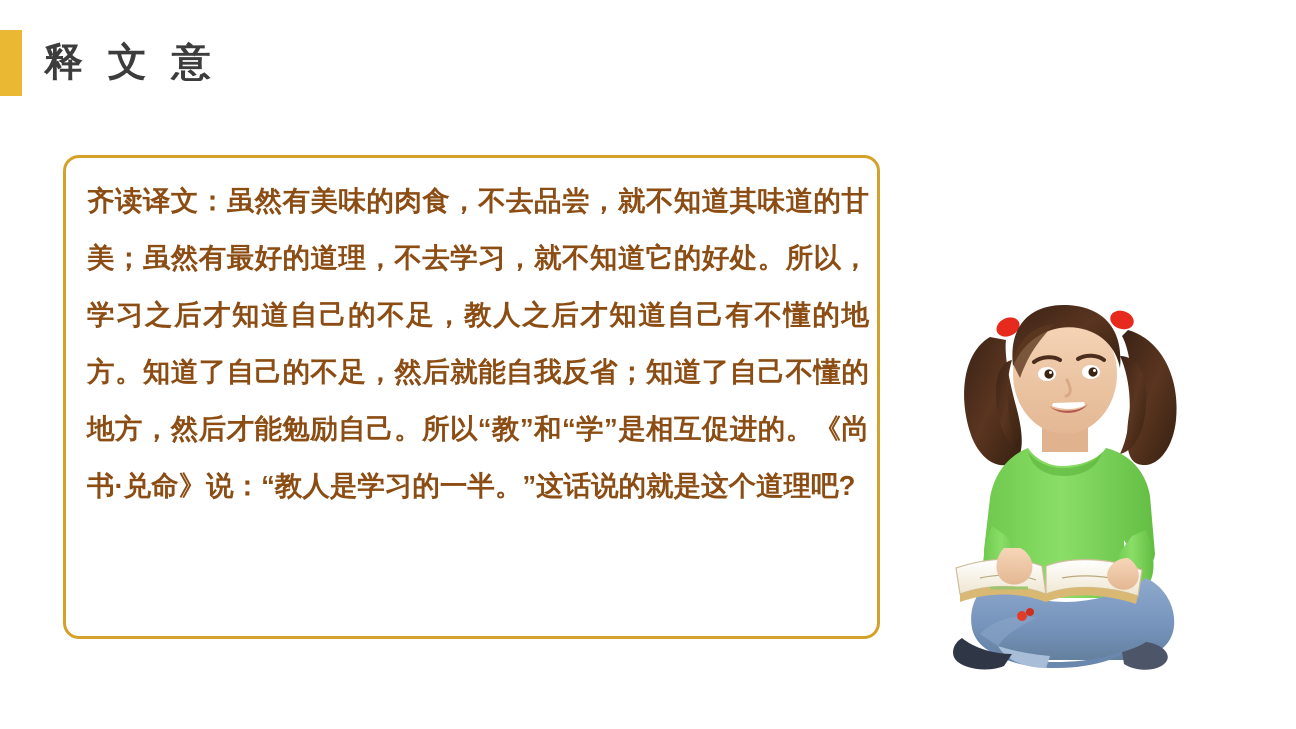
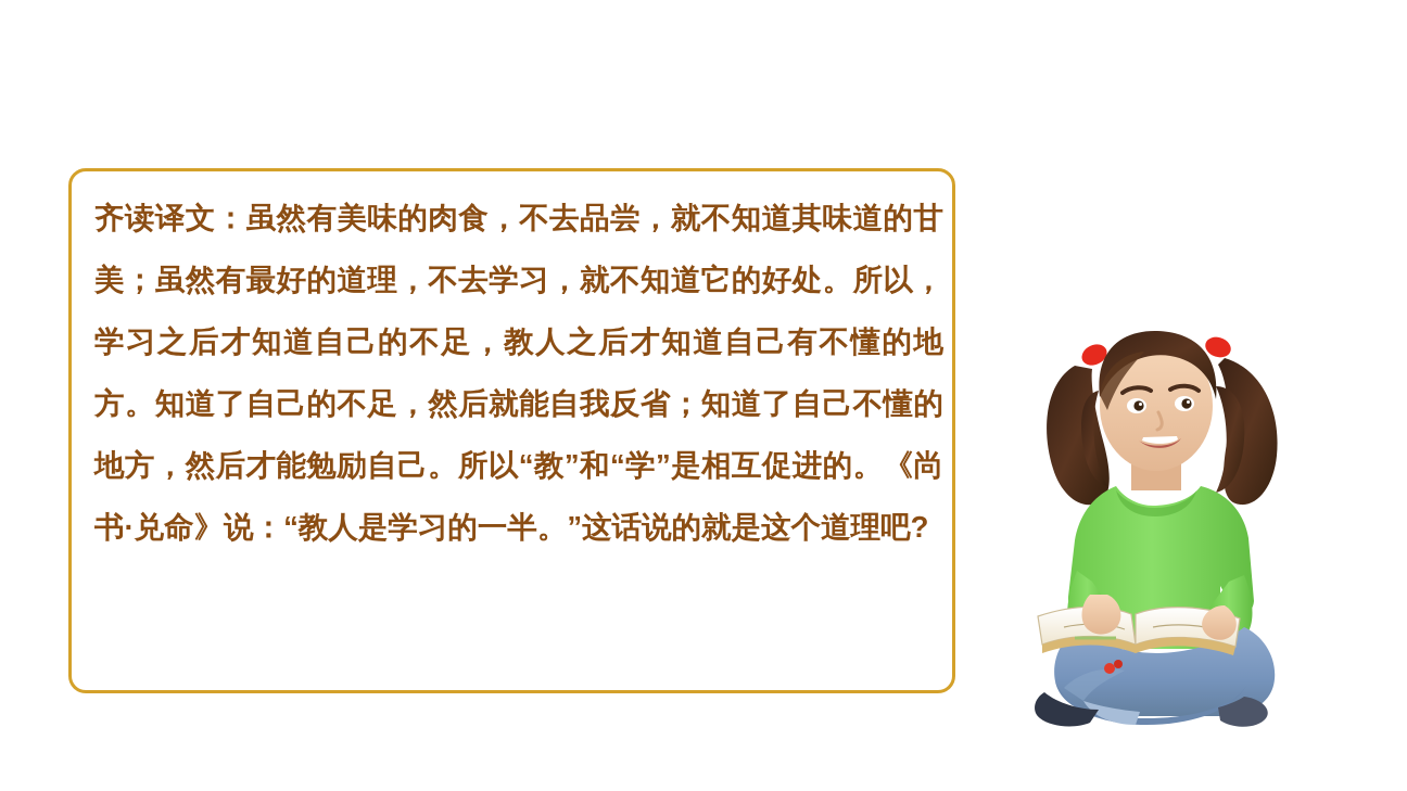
- 释 文 意
  齐读译文：虽然有美味的肉食，不去品尝，就不知道其味道的甘美；虽然有最好的道理，不去学习，就不知道它的好处。所以，学习之后才知道自己的不足，教人之后才知道自己有不懂的地方。知道了自己的不足，然后就能自我反省；知道了自己不懂的地方，然后才能勉励自己。所以“教”和“学”是相互促进的。《尚书·兑命》说：“教人是学习的一半。”这话说的就是这个道理吧?
